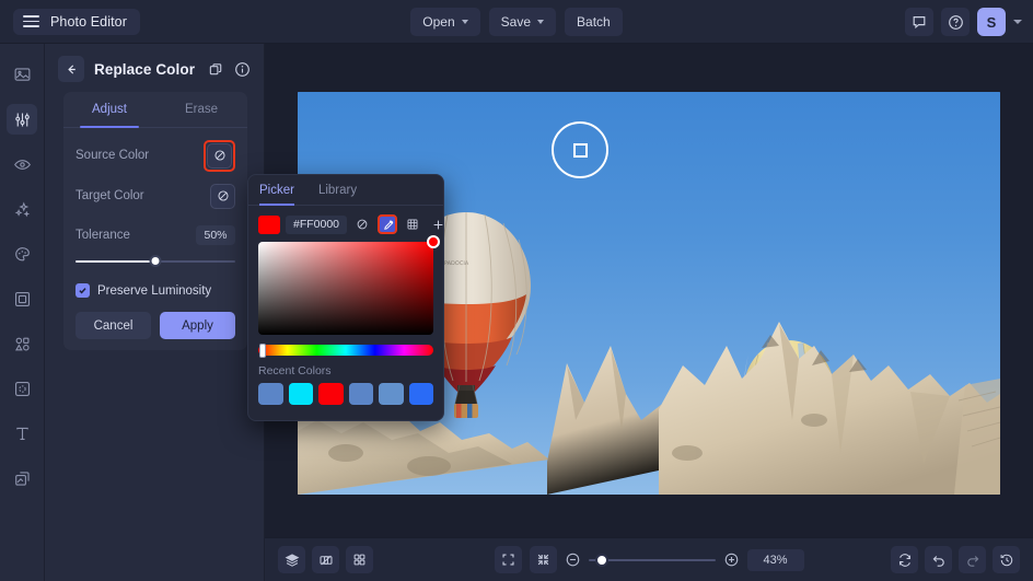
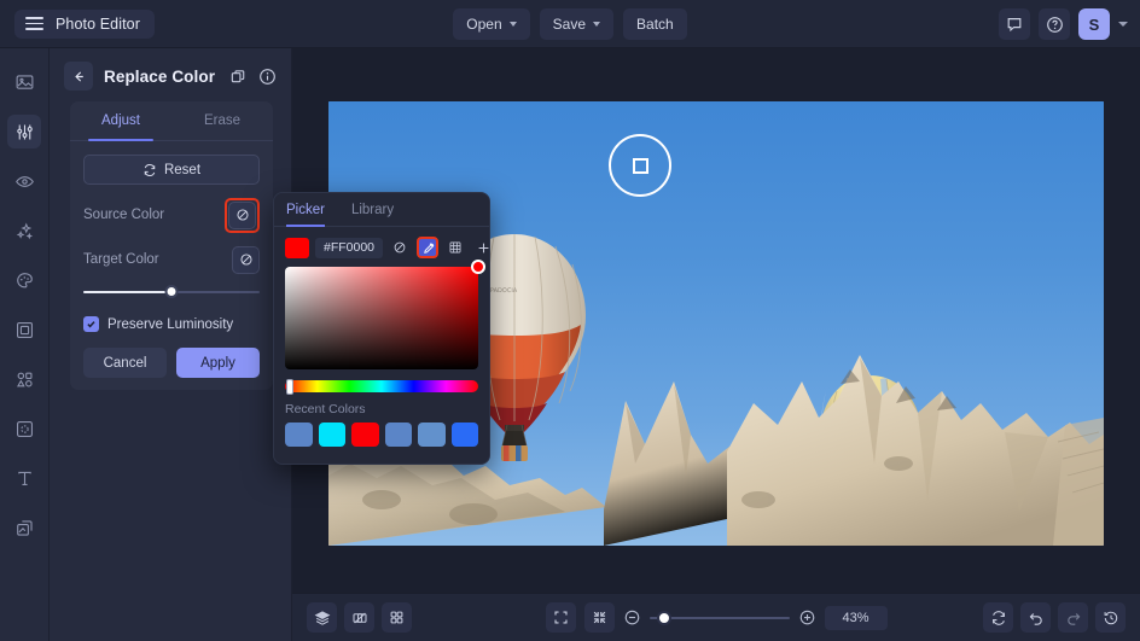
  Photo Editor
  Open
  Save
  Batch
  S
  Replace Color
  Adjust
  Erase
+ Reset
  Source Color
  Target Color
- Tolerance
- 50%
  Preserve Luminosity
  Cancel
  Apply
  Picker
  Library
  #FF0000
  Recent Colors
  43%
